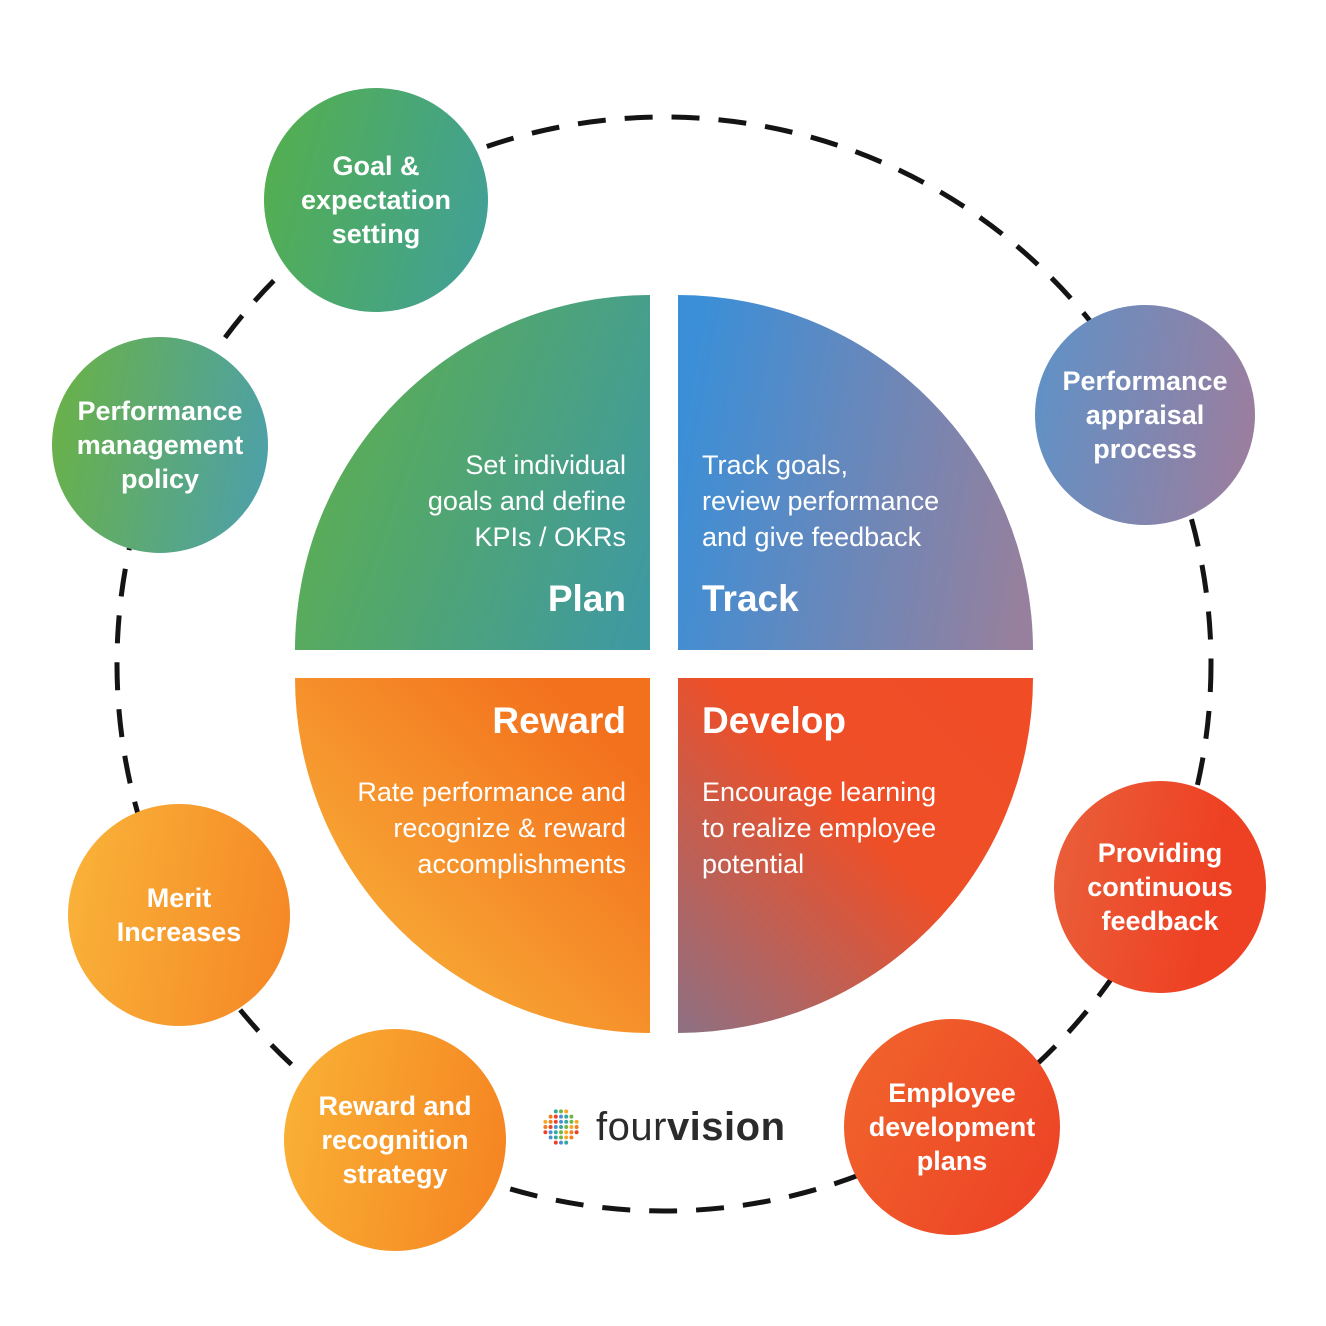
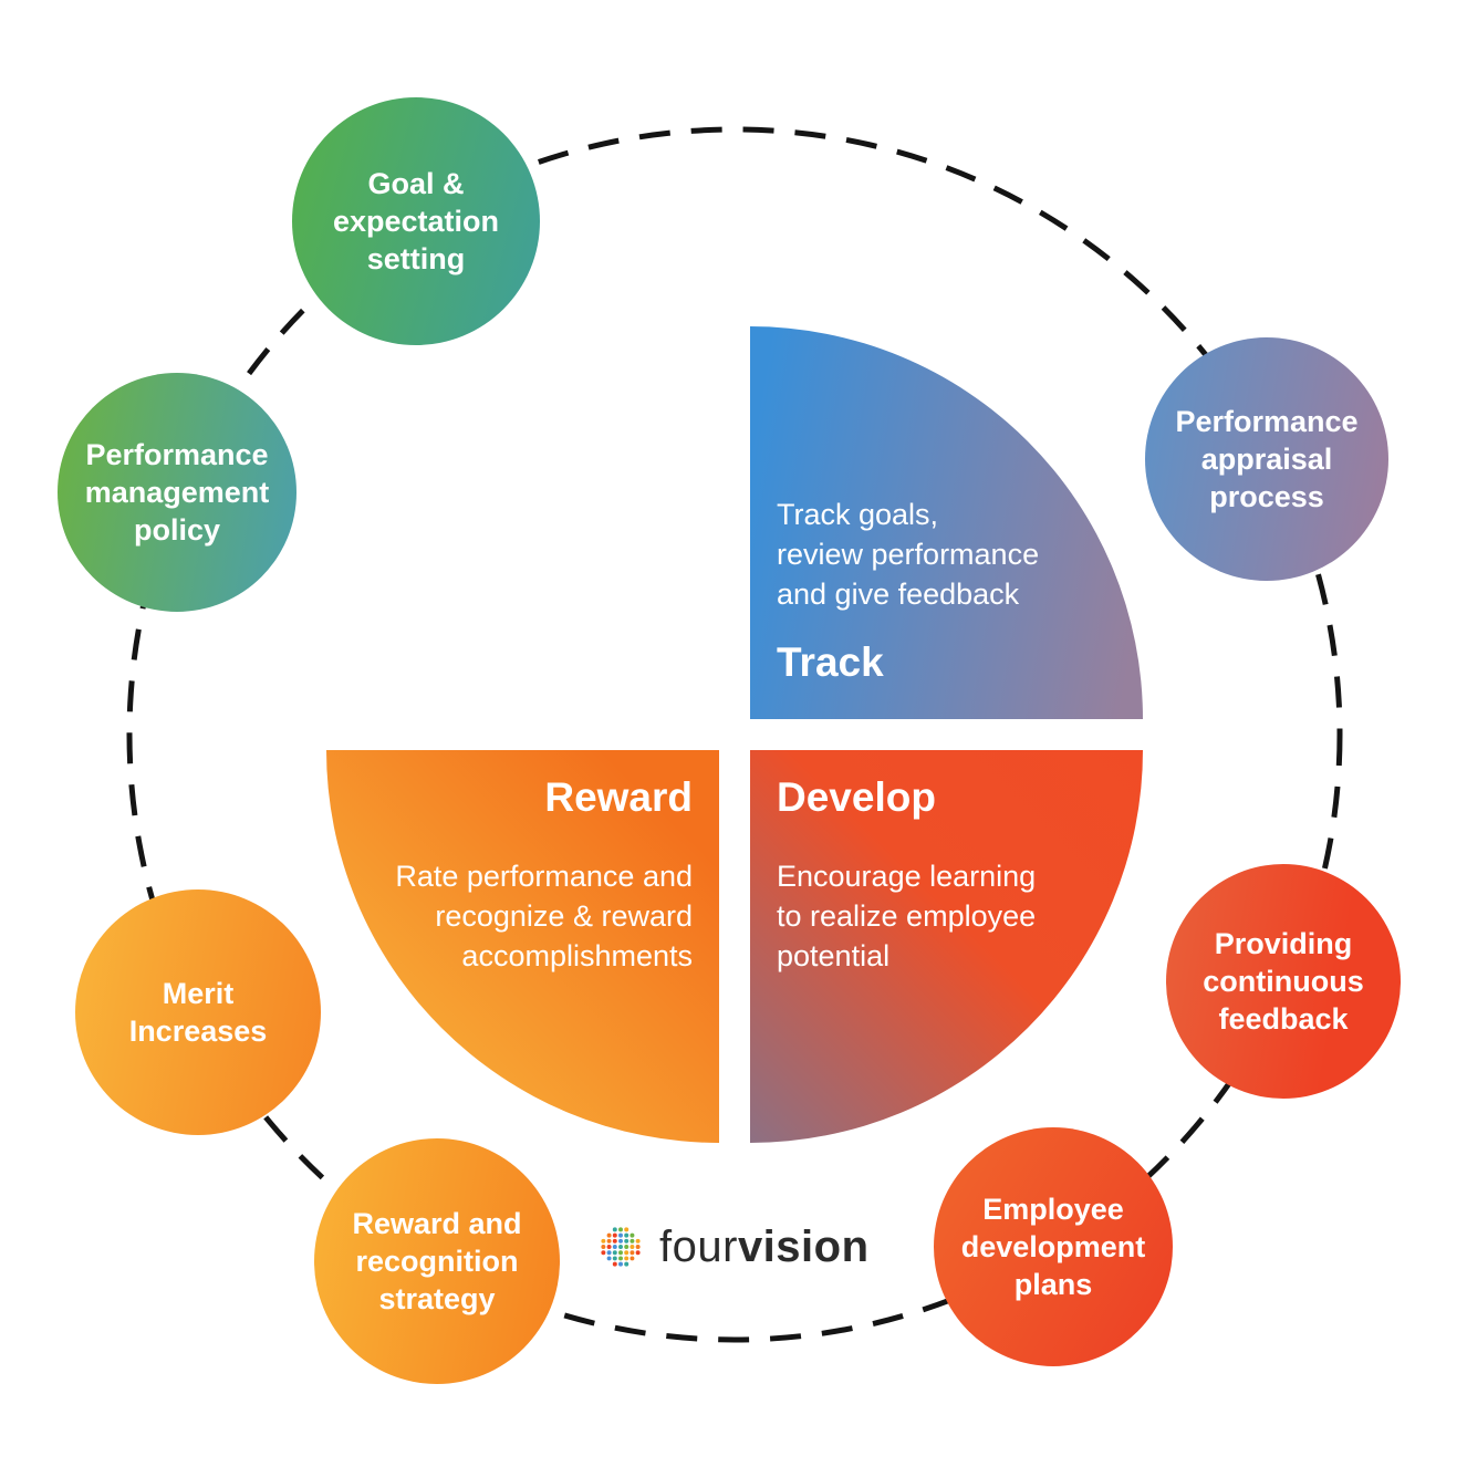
- Set individual
- goals and define
- KPIs / OKRs
- Plan
  Track goals,
  review performance
  and give feedback
  Track
  Reward
  Rate performance and
  recognize & reward
  accomplishments
  Develop
  Encourage learning
  to realize employee
  potential
  Goal &
  expectation
  setting
  Performance
  appraisal
  process
  Providing
  continuous
  feedback
  Employee
  development
  plans
  Reward and
  recognition
  strategy
  Merit
  Increases
  Performance
  management
  policy
  fourvision
